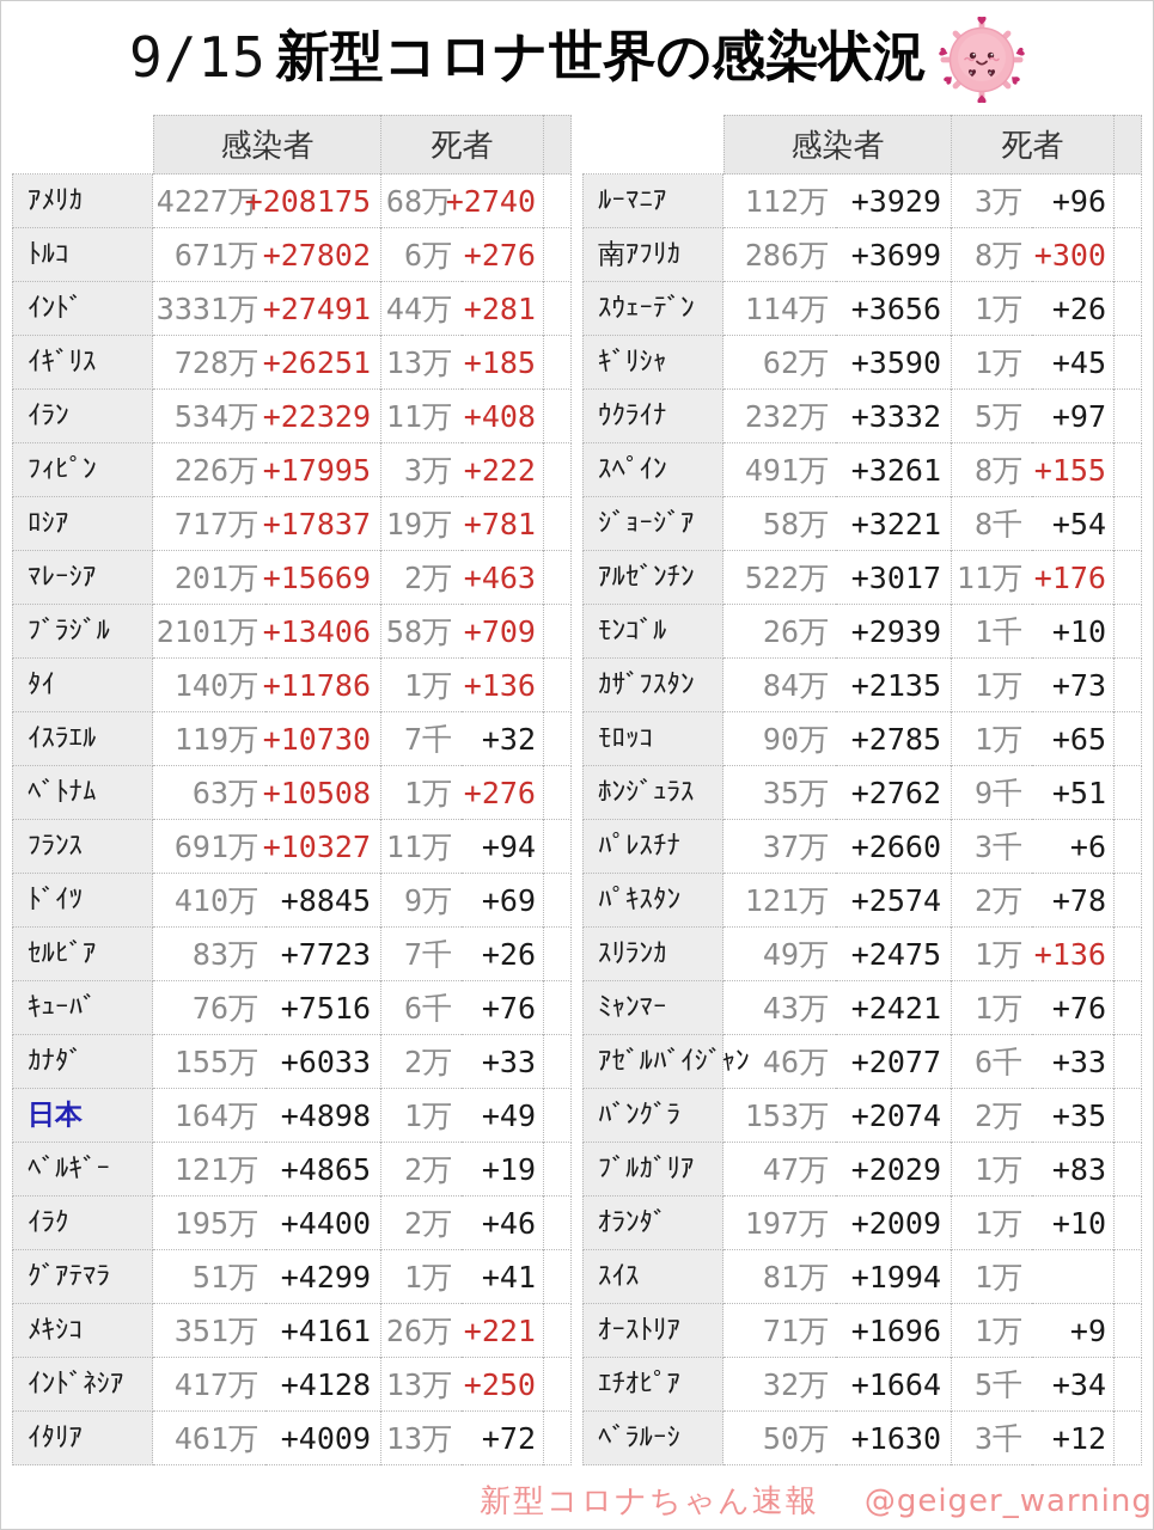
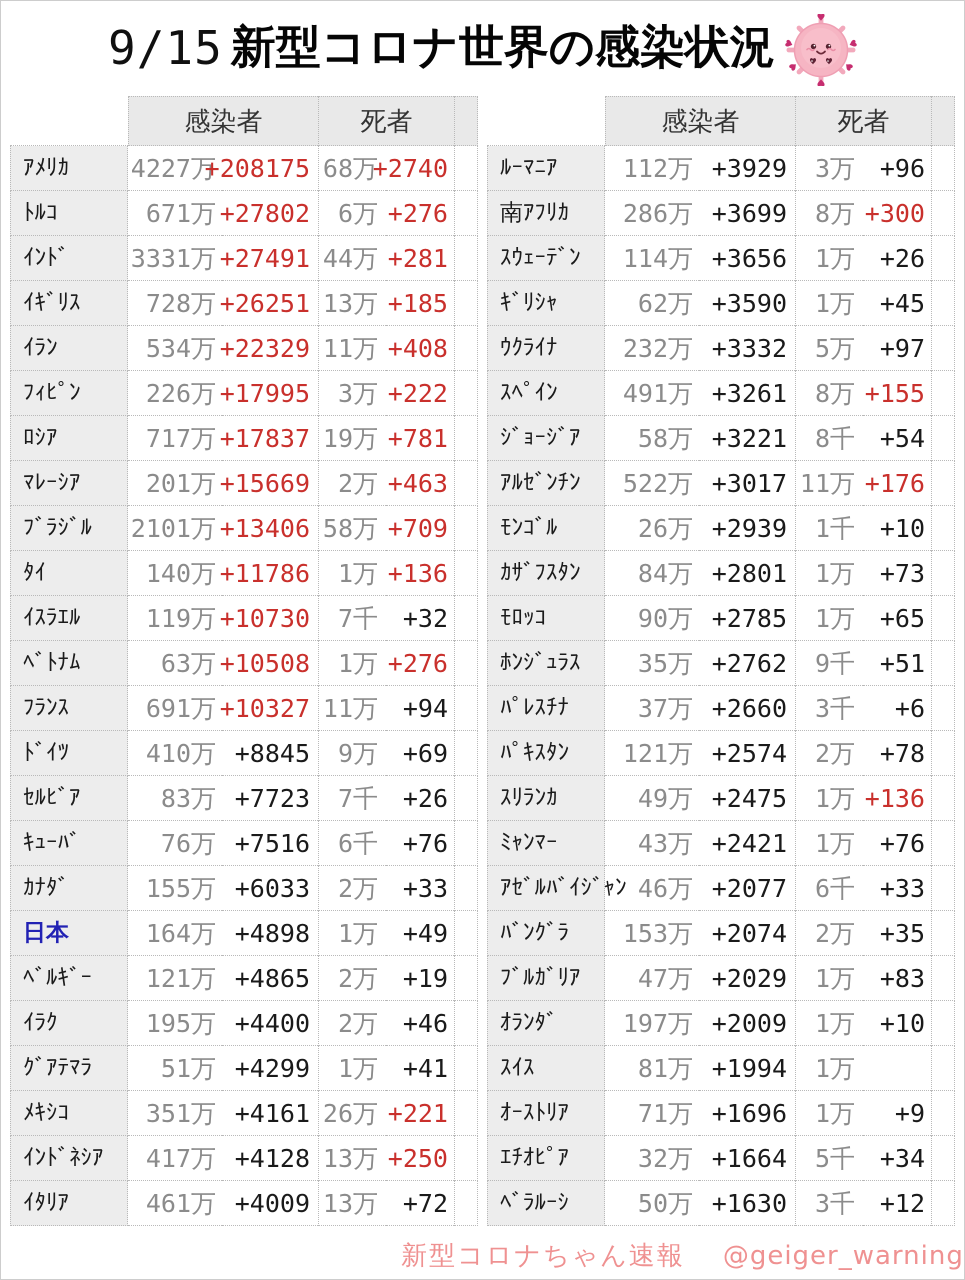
  9/15
  新型コロナ世界の感染状況
  感染者
  死者
  ｱﾒﾘｶ
  4227万
  +208175
  68万
  +2740
  ﾄﾙｺ
  671万
  +27802
  6万
  +276
  ｲﾝﾄﾞ
  3331万
  +27491
  44万
  +281
  ｲｷﾞﾘｽ
  728万
  +26251
  13万
  +185
  ｲﾗﾝ
  534万
  +22329
  11万
  +408
  ﾌｨﾋﾟﾝ
  226万
  +17995
  3万
  +222
  ﾛｼｱ
  717万
  +17837
  19万
  +781
  ﾏﾚｰｼｱ
  201万
  +15669
  2万
  +463
  ﾌﾞﾗｼﾞﾙ
  2101万
  +13406
  58万
  +709
  ﾀｲ
  140万
  +11786
  1万
  +136
  ｲｽﾗｴﾙ
  119万
  +10730
  7千
  +32
  ﾍﾞﾄﾅﾑ
  63万
  +10508
  1万
  +276
  ﾌﾗﾝｽ
  691万
  +10327
  11万
  +94
  ﾄﾞｲﾂ
  410万
  +8845
  9万
  +69
  ｾﾙﾋﾞｱ
  83万
  +7723
  7千
  +26
  ｷｭｰﾊﾞ
  76万
  +7516
  6千
  +76
  ｶﾅﾀﾞ
  155万
  +6033
  2万
  +33
  日本
  164万
  +4898
  1万
  +49
  ﾍﾞﾙｷﾞｰ
  121万
  +4865
  2万
  +19
  ｲﾗｸ
  195万
  +4400
  2万
  +46
  ｸﾞｱﾃﾏﾗ
  51万
  +4299
  1万
  +41
  ﾒｷｼｺ
  351万
  +4161
  26万
  +221
  ｲﾝﾄﾞﾈｼｱ
  417万
  +4128
  13万
  +250
  ｲﾀﾘｱ
  461万
  +4009
  13万
  +72
  感染者
  死者
  ﾙｰﾏﾆｱ
  112万
  +3929
  3万
  +96
  南ｱﾌﾘｶ
  286万
  +3699
  8万
  +300
  ｽｳｪｰﾃﾞﾝ
  114万
  +3656
  1万
  +26
  ｷﾞﾘｼｬ
  62万
  +3590
  1万
  +45
  ｳｸﾗｲﾅ
  232万
  +3332
  5万
  +97
  ｽﾍﾟｲﾝ
  491万
  +3261
  8万
  +155
  ｼﾞｮｰｼﾞｱ
  58万
  +3221
  8千
  +54
  ｱﾙｾﾞﾝﾁﾝ
  522万
  +3017
  11万
  +176
  ﾓﾝｺﾞﾙ
  26万
  +2939
  1千
  +10
  ｶｻﾞﾌｽﾀﾝ
  84万
- +2135
+ +2801
  1万
  +73
  ﾓﾛｯｺ
  90万
  +2785
  1万
  +65
  ﾎﾝｼﾞｭﾗｽ
  35万
  +2762
  9千
  +51
  ﾊﾟﾚｽﾁﾅ
  37万
  +2660
  3千
  +6
  ﾊﾟｷｽﾀﾝ
  121万
  +2574
  2万
  +78
  ｽﾘﾗﾝｶ
  49万
  +2475
  1万
  +136
  ﾐｬﾝﾏｰ
  43万
  +2421
  1万
  +76
  ｱｾﾞﾙﾊﾞｲｼﾞ
  46万
  +2077
  6千
  +33
  ﾊﾞﾝｸﾞﾗ
  153万
  +2074
  2万
  +35
  ﾌﾞﾙｶﾞﾘｱ
  47万
  +2029
  1万
  +83
  ｵﾗﾝﾀﾞ
  197万
  +2009
  1万
  +10
  ｽｲｽ
  81万
  +1994
  1万
  ｵｰｽﾄﾘｱ
  71万
  +1696
  1万
  +9
  ｴﾁｵﾋﾟｱ
  32万
  +1664
  5千
  +34
  ﾍﾞﾗﾙｰｼ
  50万
  +1630
  3千
  +12
  新型コロナちゃん速報 @geiger_warning
